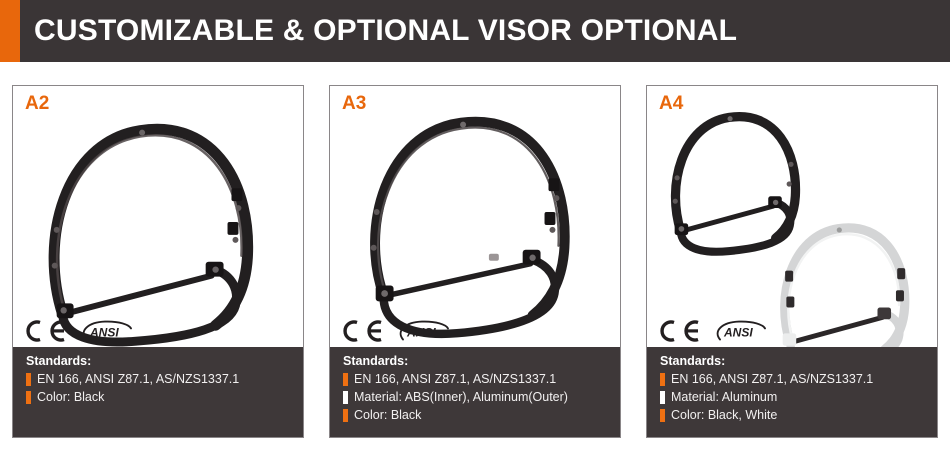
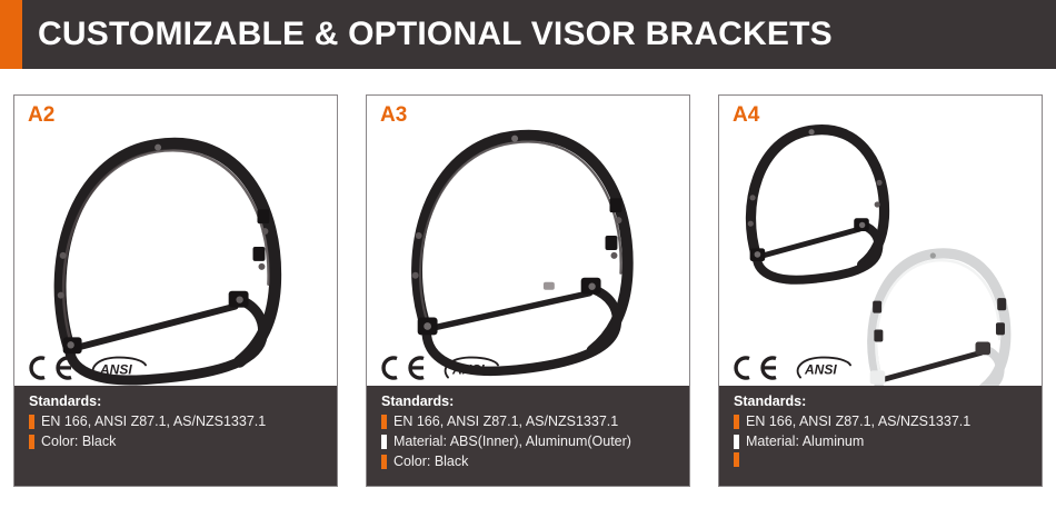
- CUSTOMIZABLE & OPTIONAL VISOR OPTIONAL
+ CUSTOMIZABLE & OPTIONAL VISOR BRACKETS
  A2
  ANSI
  Standards:
  EN 166, ANSI Z87.1, AS/NZS1337.1
  Color: Black
  A3
  ANSI
  Standards:
  EN 166, ANSI Z87.1, AS/NZS1337.1
  Material: ABS(Inner), Aluminum(Outer)
  Color: Black
  A4
  ANSI
  Standards:
  EN 166, ANSI Z87.1, AS/NZS1337.1
  Material: Aluminum
- Color: Black, White
